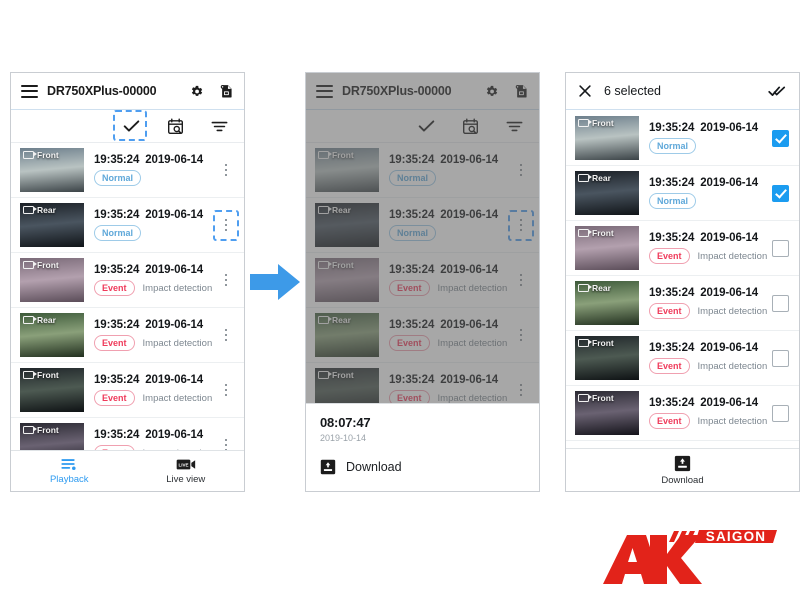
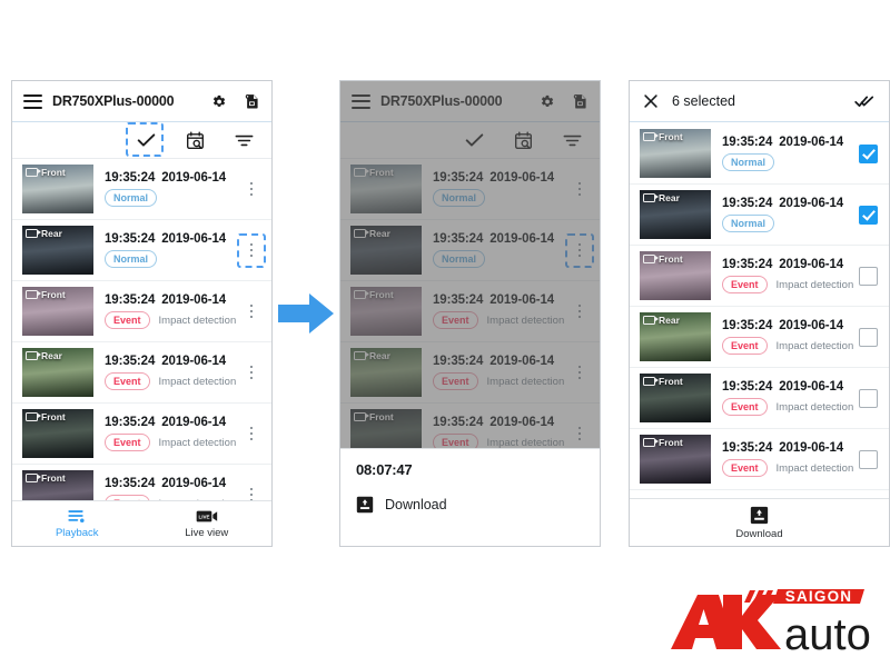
  DR750XPlus-00000
  Front
  19:35:24 2019-06-14
  Normal
  Rear
  19:35:24 2019-06-14
  Normal
  Front
  19:35:24 2019-06-14
  Event
  Impact detection
  Rear
  19:35:24 2019-06-14
  Event
  Impact detection
  Front
  19:35:24 2019-06-14
  Event
  Impact detection
  Front
  19:35:24 2019-06-14
  Playback
  Live view
  DR750XPlus-00000
  Front
  19:35:24 2019-06-14
  Normal
  Rear
  19:35:24 2019-06-14
  Normal
  Front
  19:35:24 2019-06-14
  Event
  Impact detection
  Rear
  19:35:24 2019-06-14
  Event
  Impact detection
  Front
  19:35:24 2019-06-14
  Event
  Impact detection
  08:07:47
- 2019-10-14
  Download
  6 selected
  Front
  19:35:24 2019-06-14
  Normal
  Rear
  19:35:24 2019-06-14
  Normal
  Front
  19:35:24 2019-06-14
  Event
  Impact detection
  Rear
  19:35:24 2019-06-14
  Event
  Impact detection
  Front
  19:35:24 2019-06-14
  Event
  Impact detection
  Front
  19:35:24 2019-06-14
  Event
  Impact detection
  Download
  SAIGON
+ auto
